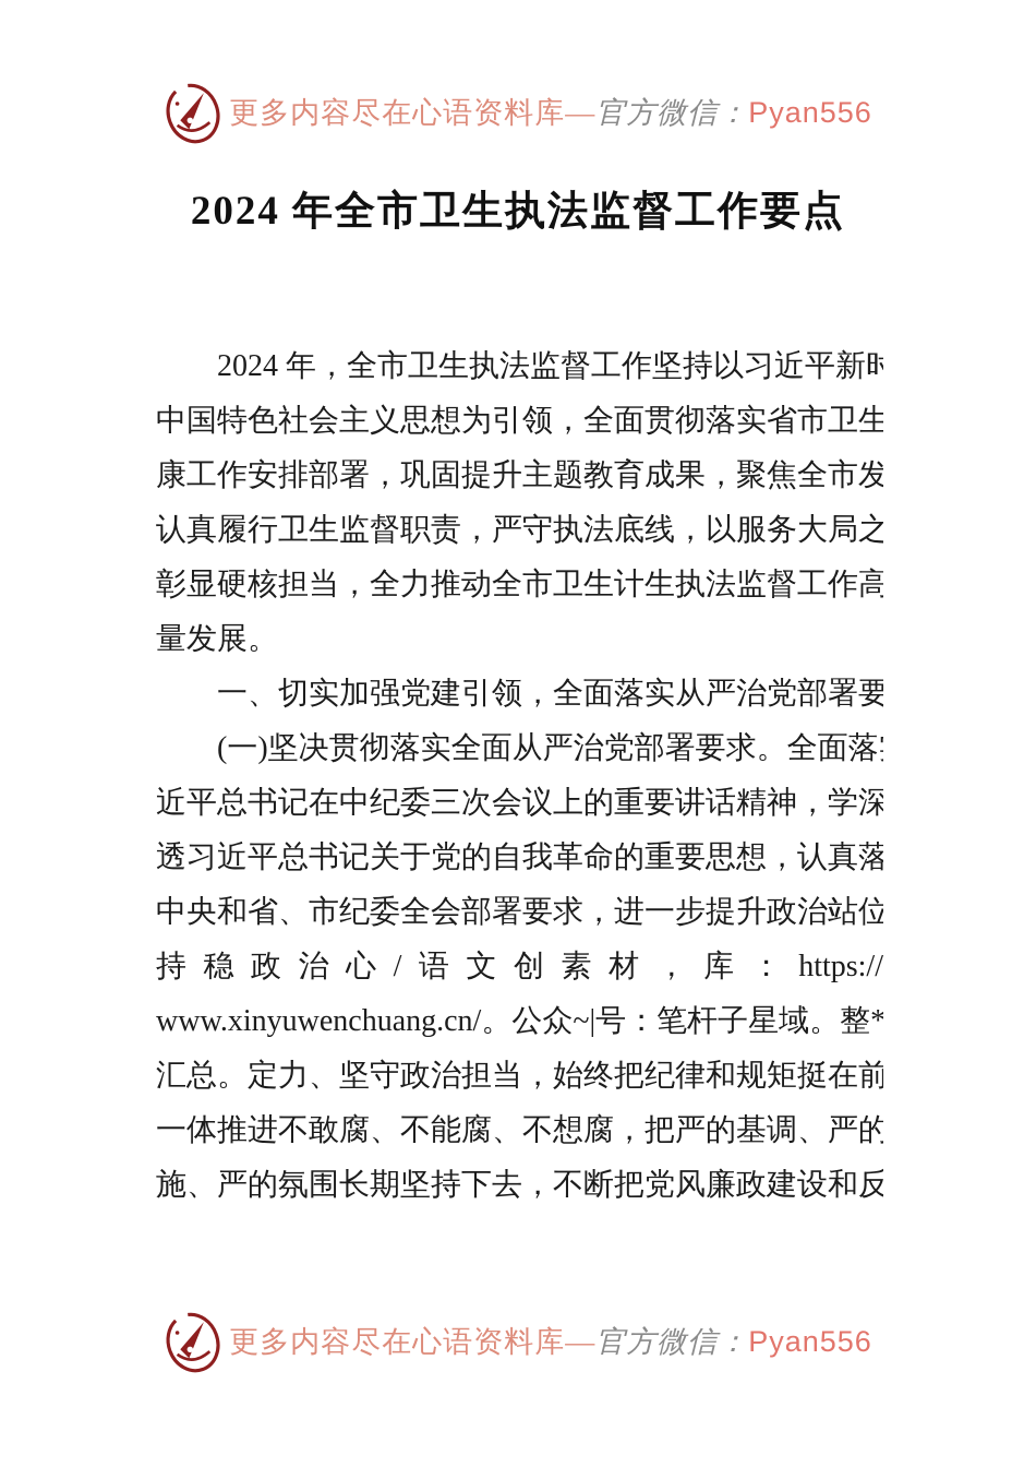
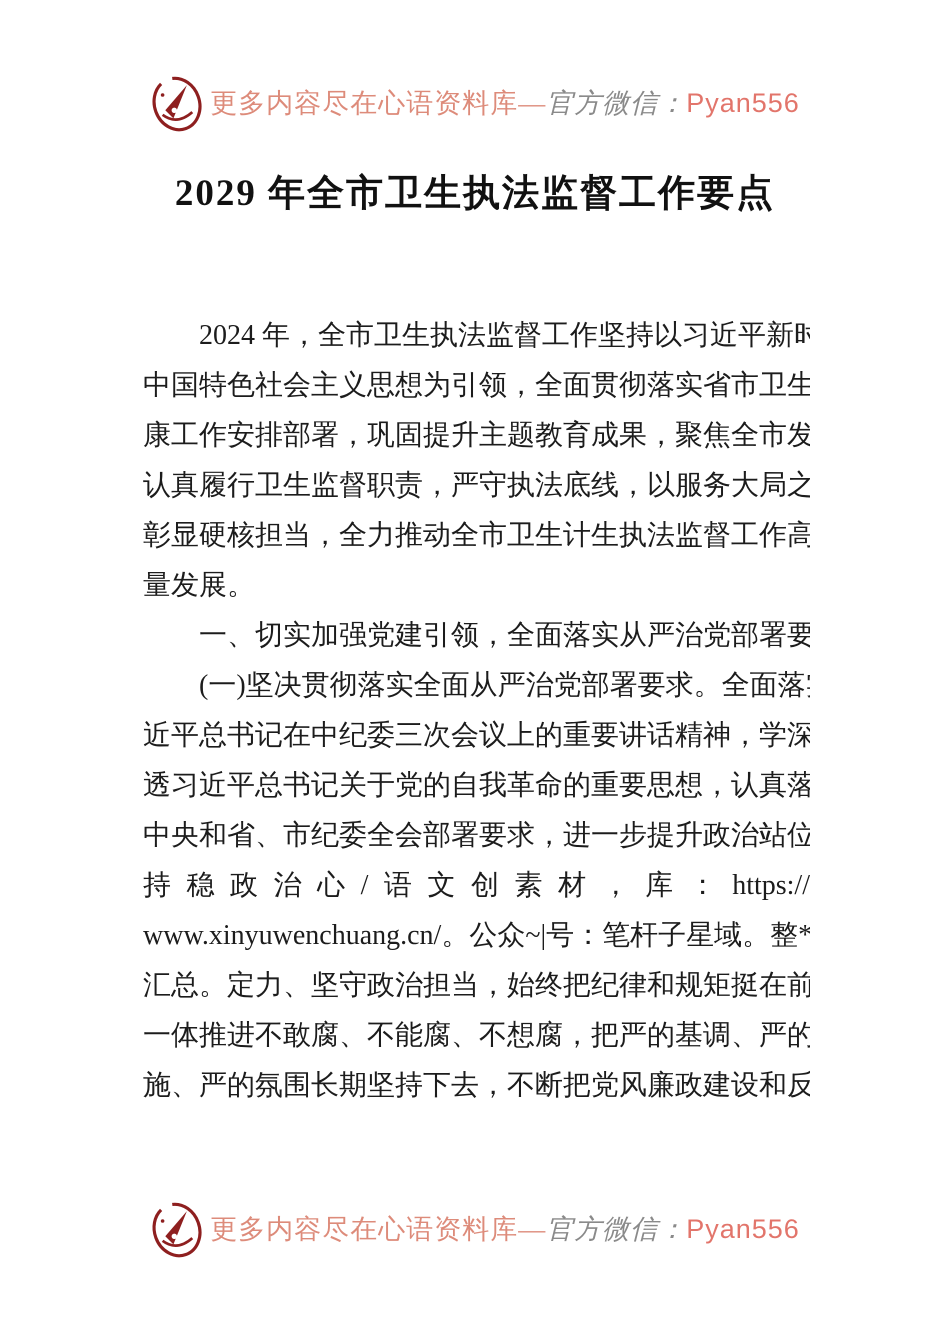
  更多内容尽在心语资料库—官方微信：Pyan556
- 2024 年全市卫生执法监督工作要点
+ 2029 年全市卫生执法监督工作要点
  2024 年，全市卫生执法监督工作坚持以习近平新时
  中国特色社会主义思想为引领，全面贯彻落实省市卫生
  康工作安排部署，巩固提升主题教育成果，聚焦全市发
  认真履行卫生监督职责，严守执法底线，以服务大局之
  彰显硬核担当，全力推动全市卫生计生执法监督工作高
  量发展。
  一、切实加强党建引领，全面落实从严治党部署要
  (一)坚决贯彻落实全面从严治党部署要求。全面落
  近平总书记在中纪委三次会议上的重要讲话精神，学深
  透习近平总书记关于党的自我革命的重要思想，认真落
  中央和省、市纪委全会部署要求，进一步提升政治站位
  持稳政治心/语文创素材，库：https://
  www.xinyuwenchuang.cn/。公众~|号：笔杆子星域。整*
  汇总。定力、坚守政治担当，始终把纪律和规矩挺在前
  一体推进不敢腐、不能腐、不想腐，把严的基调、严的
  施、严的氛围长期坚持下去，不断把党风廉政建设和反
  更多内容尽在心语资料库—官方微信：Pyan556
